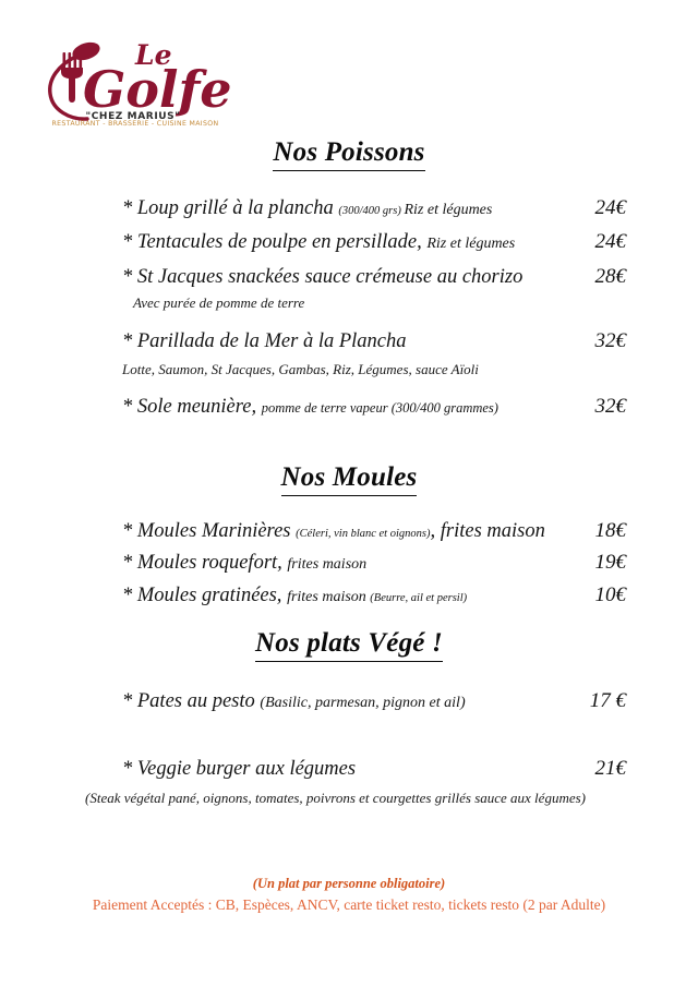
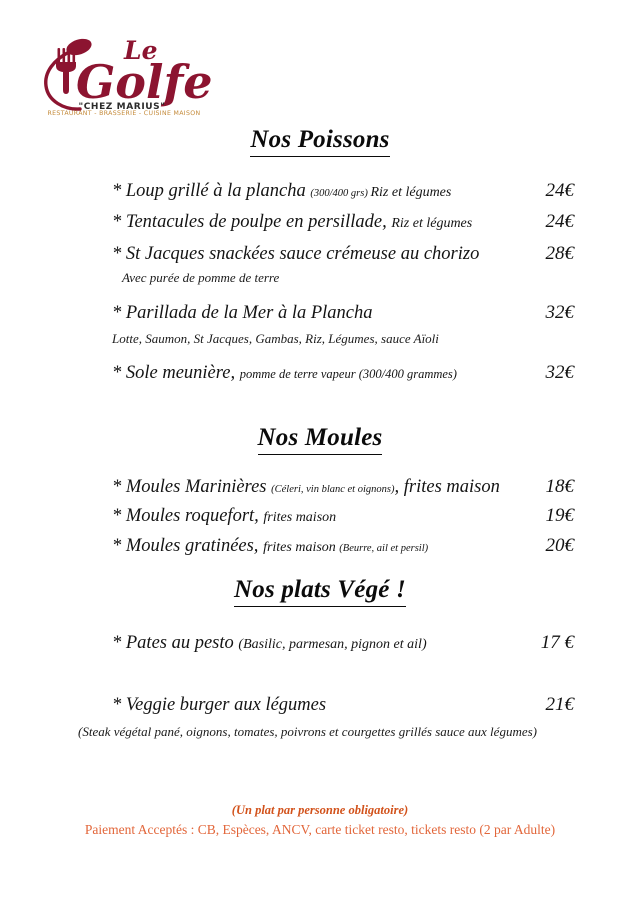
  Le
  Golfe
  "CHEZ MARIUS"
  Nos Poissons
  * Loup grillé à la plancha (300/400 grs) Riz et légumes
  24€
  * Tentacules de poulpe en persillade, Riz et légumes
  24€
  * St Jacques snackées sauce crémeuse au chorizo
  28€
  Avec purée de pomme de terre
  * Parillada de la Mer à la Plancha
  32€
  Lotte, Saumon, St Jacques, Gambas, Riz, Légumes, sauce Aïoli
  * Sole meunière, pomme de terre vapeur (300/400 grammes)
  32€
  Nos Moules
  * Moules Marinières (Céleri, vin blanc et oignons), frites maison
  18€
  * Moules roquefort, frites maison
  19€
  * Moules gratinées, frites maison (Beurre, ail et persil)
- 10€
+ 20€
  Nos plats Végé !
  * Pates au pesto (Basilic, parmesan, pignon et ail)
  17 €
  * Veggie burger aux légumes
  21€
  (Steak végétal pané, oignons, tomates, poivrons et courgettes grillés sauce aux légumes)
  (Un plat par personne obligatoire)
  Paiement Acceptés : CB, Espèces, ANCV, carte ticket resto, tickets resto (2 par Adulte)
